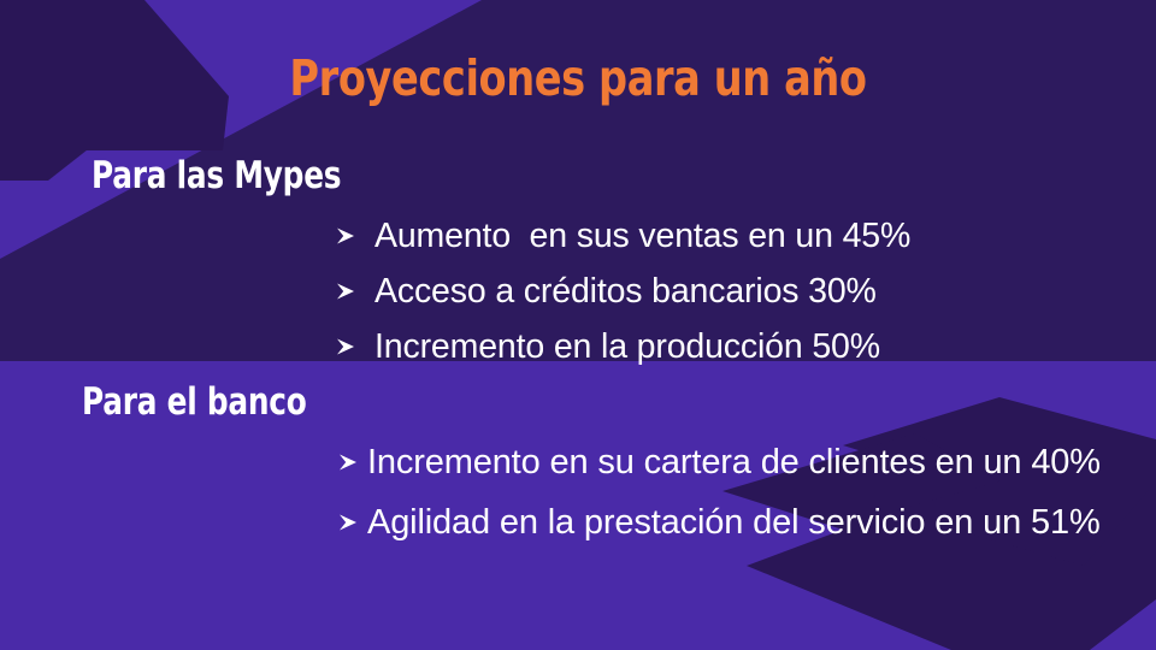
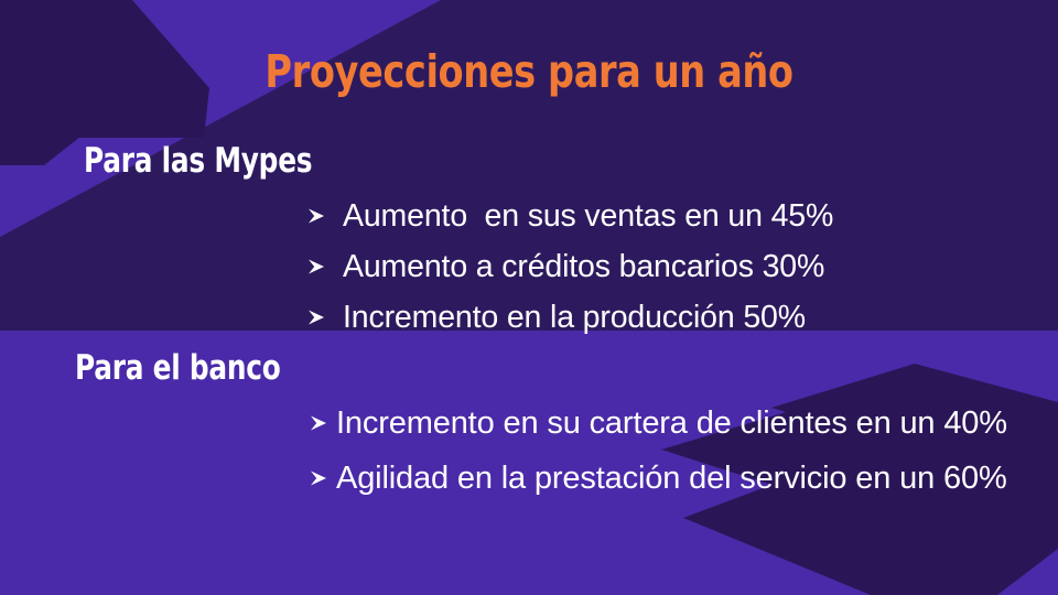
  Proyecciones para un año
  Para las Mypes
  Aumento en sus ventas en un 45%
- Acceso a créditos bancarios 30%
+ Aumento a créditos bancarios 30%
  Incremento en la producción 50%
  Para el banco
  Incremento en su cartera de clientes en un 40%
- Agilidad en la prestación del servicio en un 51%
+ Agilidad en la prestación del servicio en un 60%
